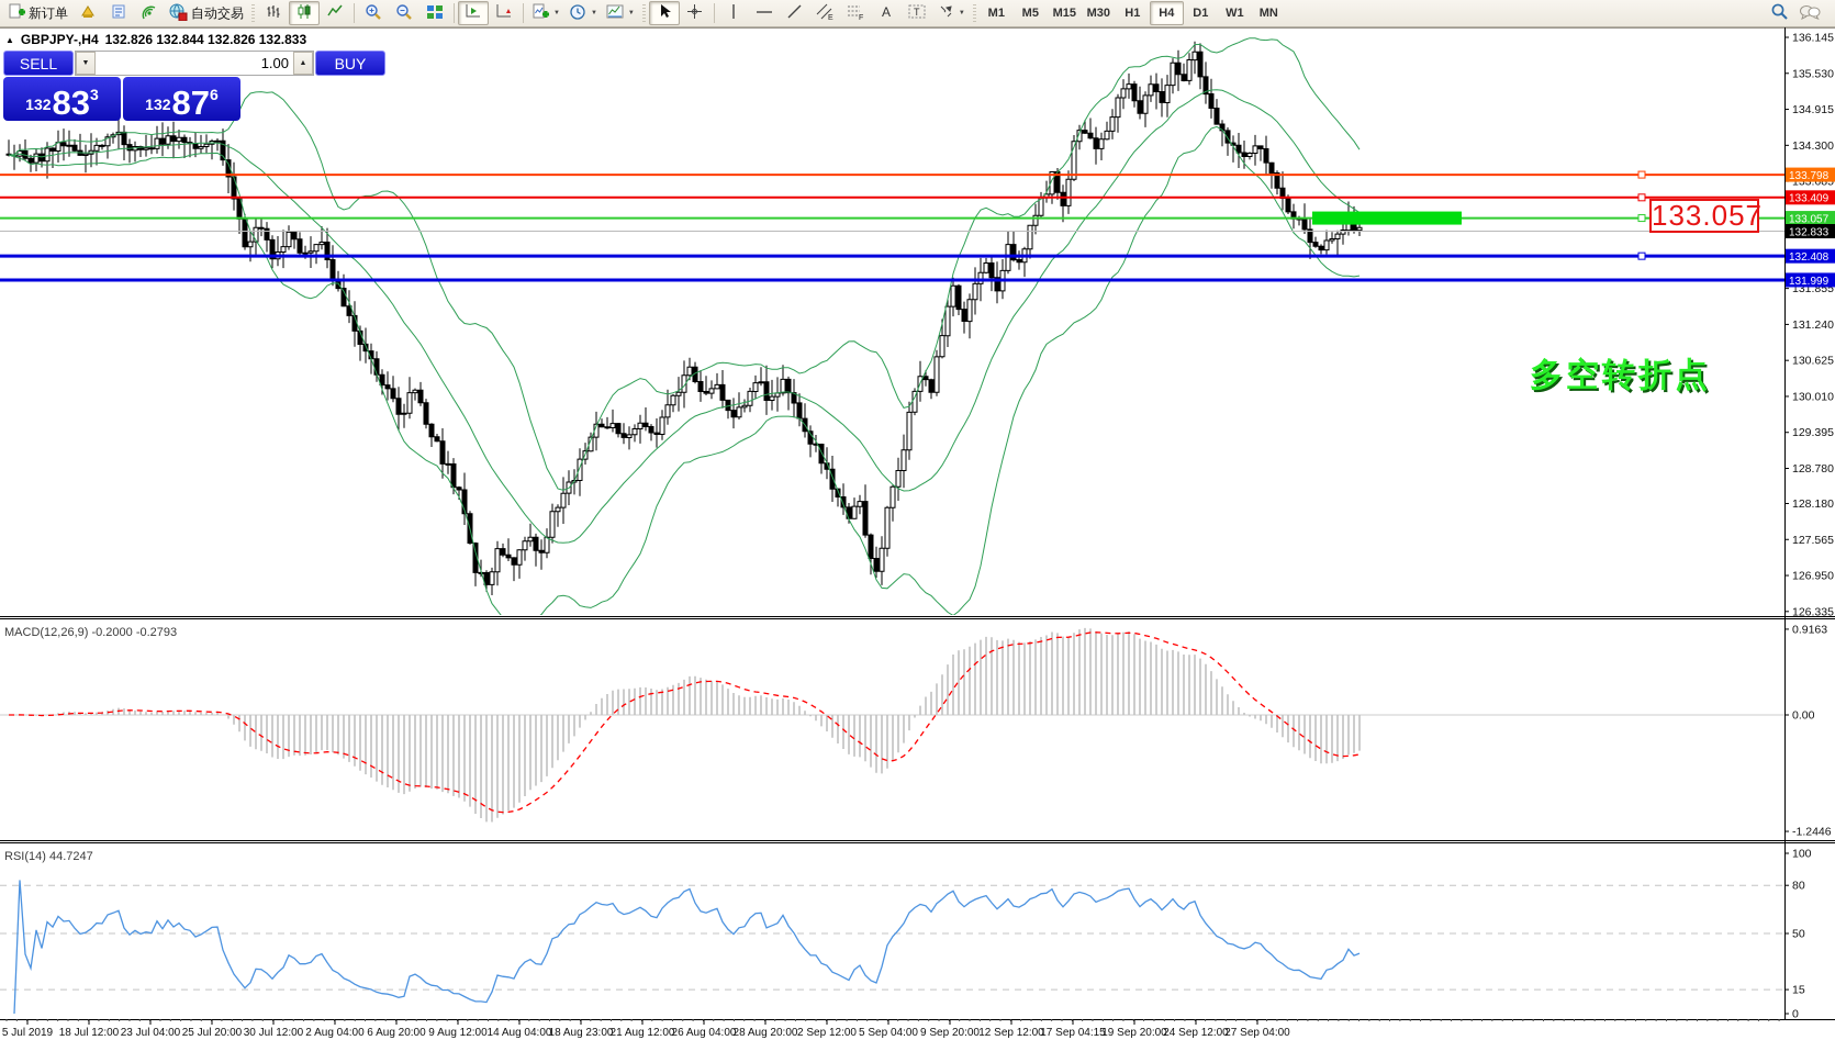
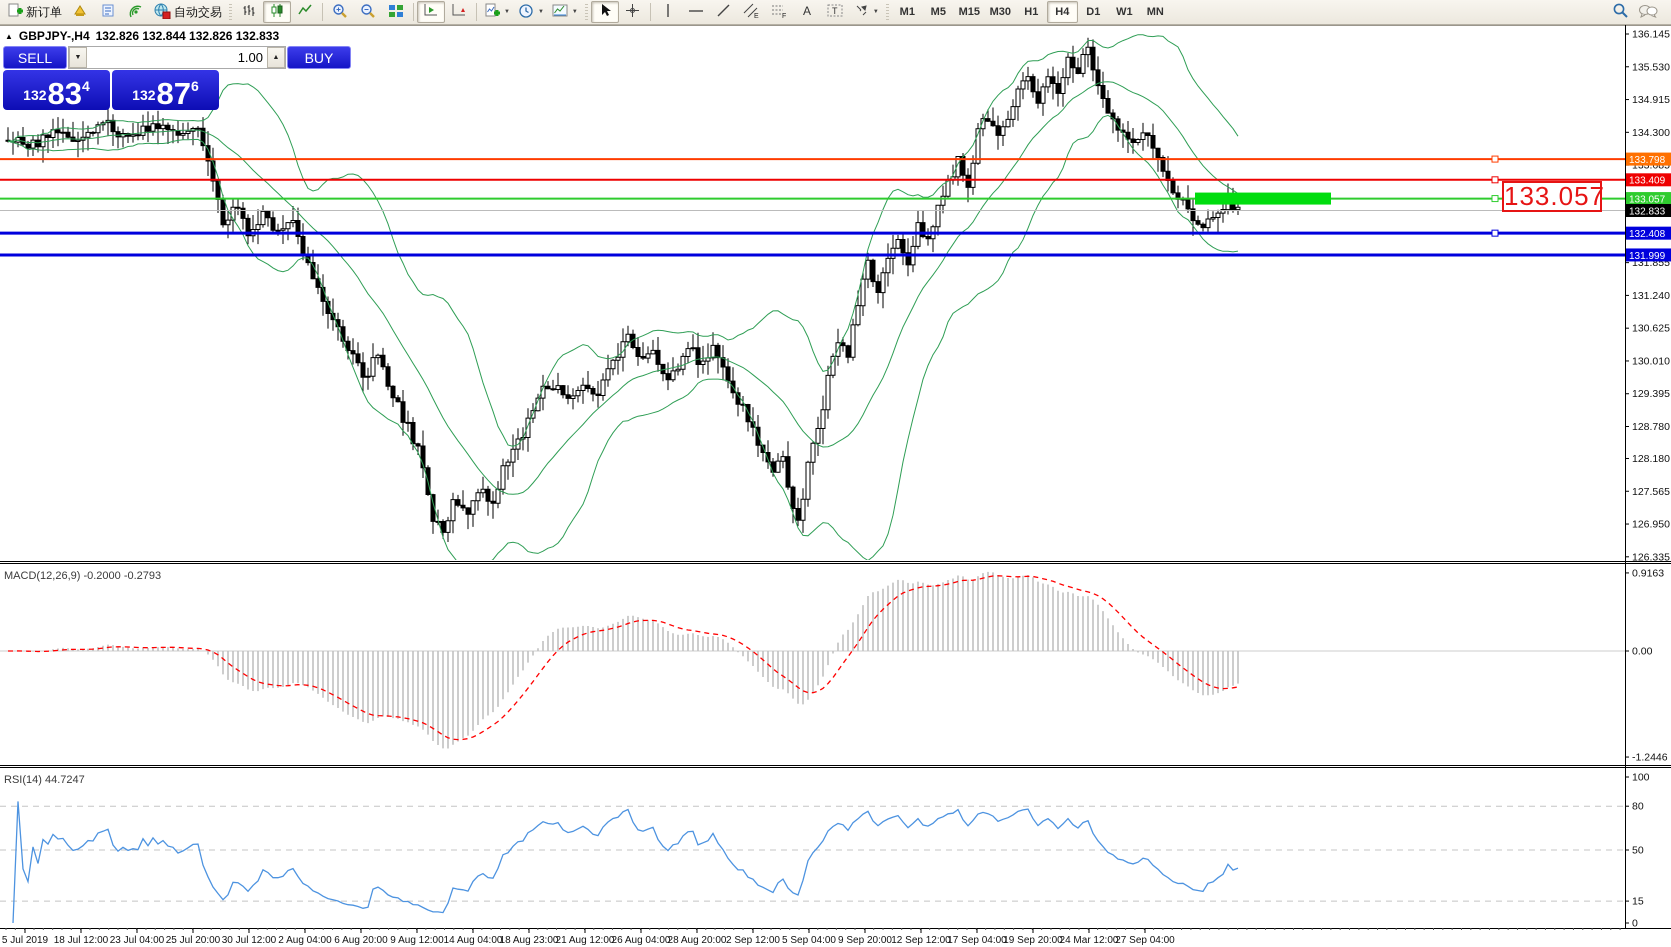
  新订单
  自动交易
  A
  T
  M1
  M5
  M15
  M30
  H1
  H4
  D1
  W1
  MN
  136.145
  135.530
  134.915
  134.300
  133.685
  131.855
  131.240
  130.625
  130.010
  129.395
  128.780
  128.180
  127.565
  126.950
  126.335
  0.9163
  0.00
  -1.2446
  100
  80
  50
  15
  0
  133.798
  133.409
  133.057
  132.408
  131.999
  132.833
  5 Jul 2019
  18 Jul 12:00
  23 Jul 04:00
  25 Jul 20:00
  30 Jul 12:00
  2 Aug 04:00
  6 Aug 20:00
  9 Aug 12:00
  14 Aug 04:00
  18 Aug 23:00
  21 Aug 12:00
  26 Aug 04:00
  28 Aug 20:00
  2 Sep 12:00
  5 Sep 04:00
  9 Sep 20:00
  12 Sep 12:00
- 17 Sep 04:15
+ 17 Sep 04:00
  19 Sep 20:00
- 24 Sep 12:00
+ 24 Mar 12:00
  27 Sep 04:00
  ▲
  GBPJPY-,H4
  132.826 132.844 132.826 132.833
  SELL
  1.00
  BUY
  132
  83
- 3
+ 4
  132
  87
  6
  MACD(12,26,9) -0.2000 -0.2793
  RSI(14) 44.7247
  133.057
- 多空转折点
